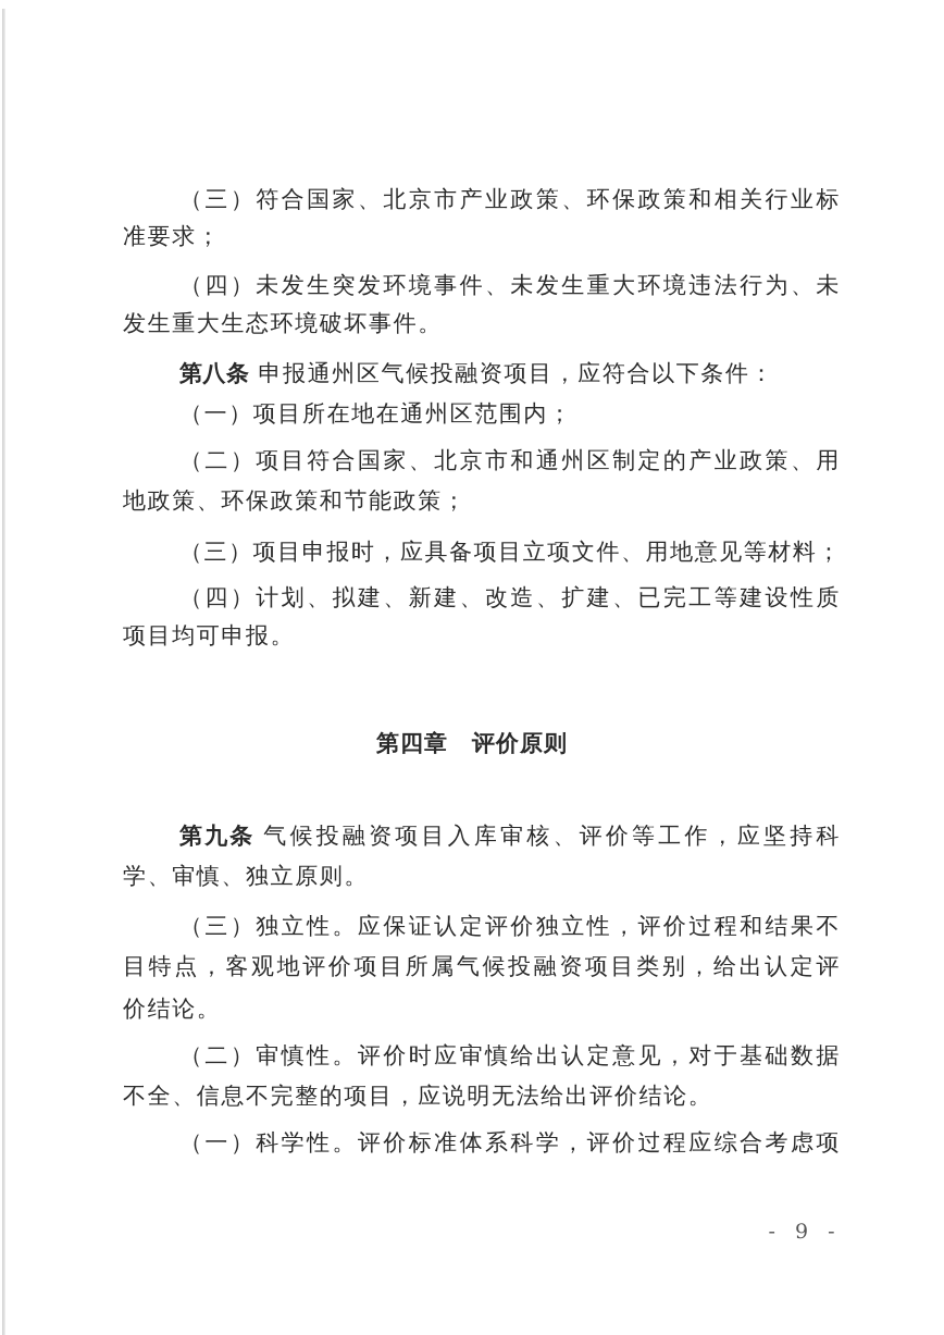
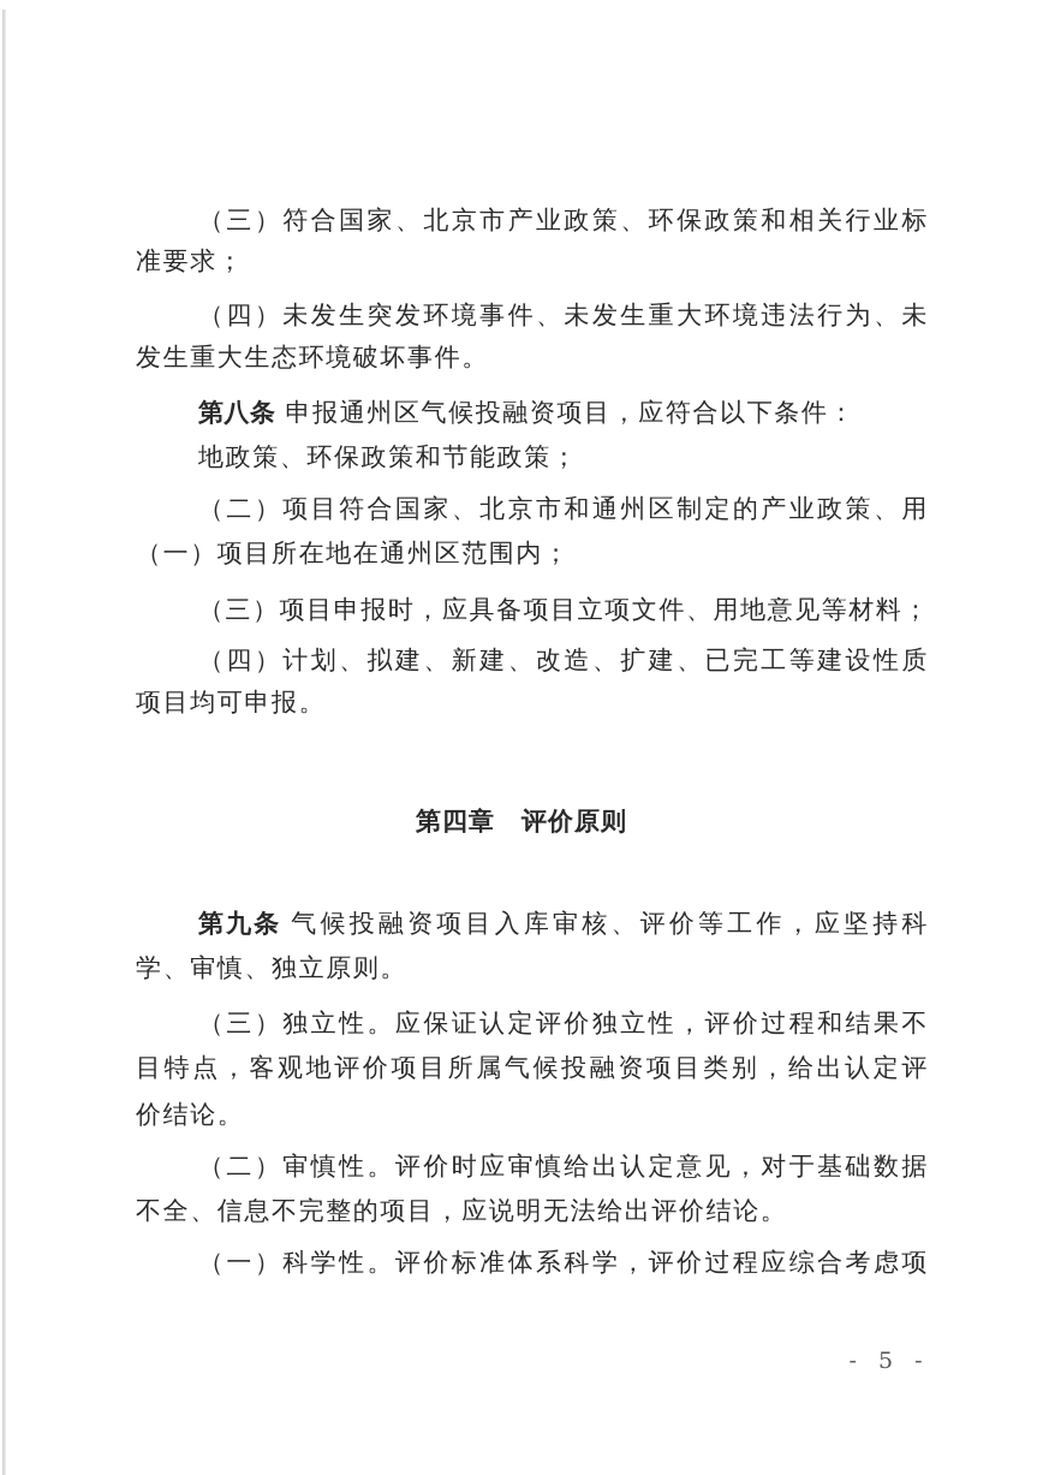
  （三）符合国家、北京市产业政策、环保政策和相关行业标
  准要求；
  （四）未发生突发环境事件、未发生重大环境违法行为、未
  发生重大生态环境破坏事件。
  第八条 申报通州区气候投融资项目，应符合以下条件：
- （一）项目所在地在通州区范围内；
+ 地政策、环保政策和节能政策；
  （二）项目符合国家、北京市和通州区制定的产业政策、用
- 地政策、环保政策和节能政策；
+ （一）项目所在地在通州区范围内；
  （三）项目申报时，应具备项目立项文件、用地意见等材料；
  （四）计划、拟建、新建、改造、扩建、已完工等建设性质
  项目均可申报。
  第四章 评价原则
  第九条 气候投融资项目入库审核、评价等工作，应坚持科
  学、审慎、独立原则。
  （三）独立性。应保证认定评价独立性，评价过程和结果不
  目特点，客观地评价项目所属气候投融资项目类别，给出认定评
  价结论。
  （二）审慎性。评价时应审慎给出认定意见，对于基础数据
  不全、信息不完整的项目，应说明无法给出评价结论。
  （一）科学性。评价标准体系科学，评价过程应综合考虑项
- - 9 -
+ - 5 -
